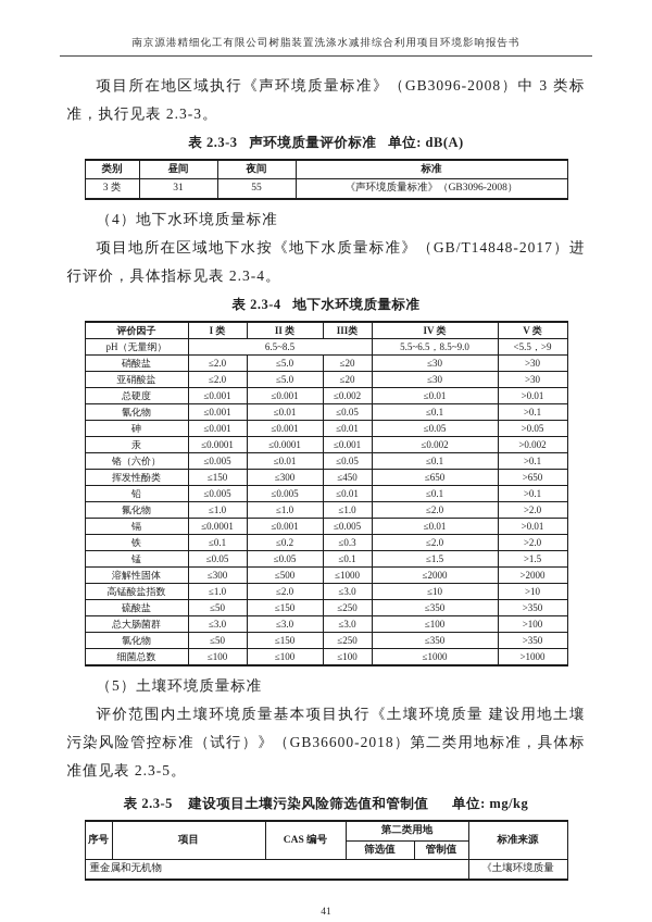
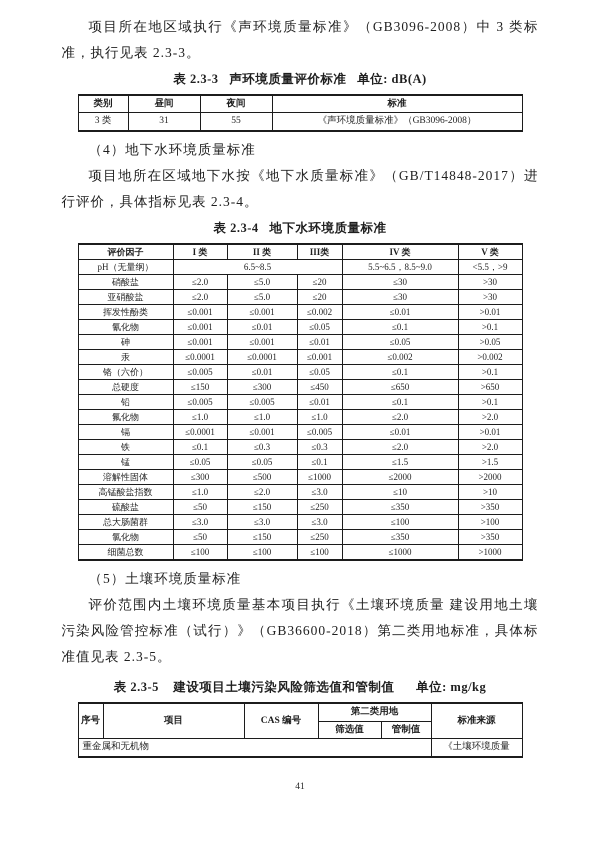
- 南京源港精细化工有限公司树脂装置洗涤水减排综合利用项目环境影响报告书
  项目所在地区域执行《声环境质量标准》（GB3096-2008）中 3 类标准，执行见表 2.3-3。
  表 2.3-3 声环境质量评价标准 单位: dB(A)
  类别	昼间	夜间	标准
  3 类	31	55	《声环境质量标准》（GB3096-2008）
  （4）地下水环境质量标准
  项目地所在区域地下水按《地下水质量标准》（GB/T14848-2017）进行评价，具体指标见表 2.3-4。
  表 2.3-4 地下水环境质量标准
  评价因子	I 类	II 类	III类	IV 类	V 类
  pH（无量纲）	6.5~8.5	5.5~6.5，8.5~9.0	<5.5，>9
  硝酸盐	≤2.0	≤5.0	≤20	≤30	>30
  亚硝酸盐	≤2.0	≤5.0	≤20	≤30	>30
- 总硬度	≤0.001	≤0.001	≤0.002	≤0.01	>0.01
+ 挥发性酚类	≤0.001	≤0.001	≤0.002	≤0.01	>0.01
  氰化物	≤0.001	≤0.01	≤0.05	≤0.1	>0.1
  砷	≤0.001	≤0.001	≤0.01	≤0.05	>0.05
  汞	≤0.0001	≤0.0001	≤0.001	≤0.002	>0.002
  铬（六价）	≤0.005	≤0.01	≤0.05	≤0.1	>0.1
- 挥发性酚类	≤150	≤300	≤450	≤650	>650
+ 总硬度	≤150	≤300	≤450	≤650	>650
  铅	≤0.005	≤0.005	≤0.01	≤0.1	>0.1
  氟化物	≤1.0	≤1.0	≤1.0	≤2.0	>2.0
  镉	≤0.0001	≤0.001	≤0.005	≤0.01	>0.01
- 铁	≤0.1	≤0.2	≤0.3	≤2.0	>2.0
+ 铁	≤0.1	≤0.3	≤0.3	≤2.0	>2.0
  锰	≤0.05	≤0.05	≤0.1	≤1.5	>1.5
  溶解性固体	≤300	≤500	≤1000	≤2000	>2000
  高锰酸盐指数	≤1.0	≤2.0	≤3.0	≤10	>10
  硫酸盐	≤50	≤150	≤250	≤350	>350
  总大肠菌群	≤3.0	≤3.0	≤3.0	≤100	>100
  氯化物	≤50	≤150	≤250	≤350	>350
  细菌总数	≤100	≤100	≤100	≤1000	>1000
  （5）土壤环境质量标准
  评价范围内土壤环境质量基本项目执行《土壤环境质量 建设用地土壤污染风险管控标准（试行）》（GB36600-2018）第二类用地标准，具体标准值见表 2.3-5。
  表 2.3-5 建设项目土壤污染风险筛选值和管制值 单位: mg/kg
  序号	项目	CAS 编号	第二类用地	标准来源
  筛选值	管制值
  重金属和无机物	《土壤环境质量
  41
